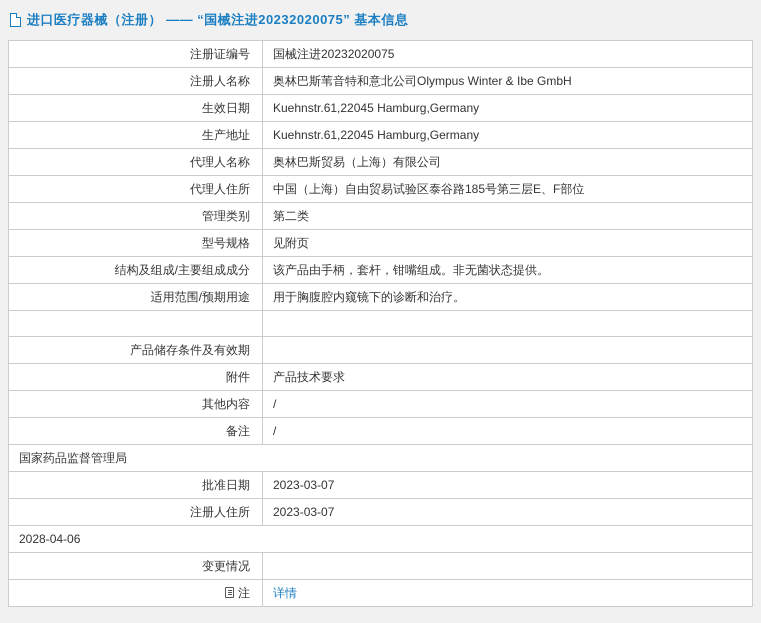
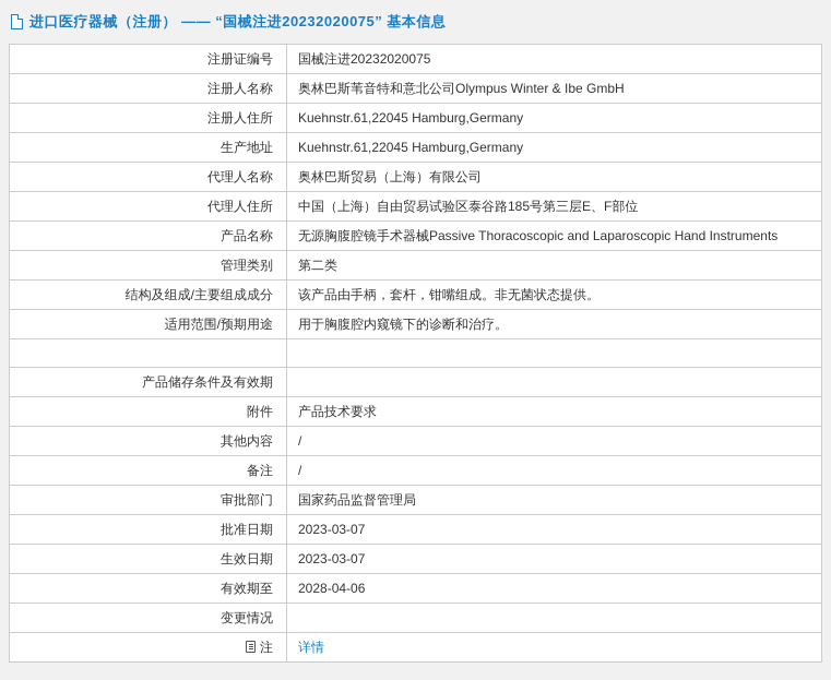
  进口医疗器械（注册） —— “国械注进20232020075” 基本信息
  注册证编号
  国械注进20232020075
  注册人名称
  奥林巴斯苇音特和意北公司Olympus Winter & Ibe GmbH
- 生效日期
+ 注册人住所
  Kuehnstr.61,22045 Hamburg,Germany
  生产地址
  Kuehnstr.61,22045 Hamburg,Germany
  代理人名称
  奥林巴斯贸易（上海）有限公司
  代理人住所
  中国（上海）自由贸易试验区泰谷路185号第三层E、F部位
+ 产品名称
+ 无源胸腹腔镜手术器械Passive Thoracoscopic and Laparoscopic Hand Instruments
  管理类别
  第二类
- 型号规格
- 见附页
  结构及组成/主要组成成分
  该产品由手柄，套杆，钳嘴组成。非无菌状态提供。
  适用范围/预期用途
  用于胸腹腔内窥镜下的诊断和治疗。
  产品储存条件及有效期
  附件
  产品技术要求
  其他内容
  /
  备注
  /
+ 审批部门
  国家药品监督管理局
  批准日期
  2023-03-07
- 注册人住所
+ 生效日期
  2023-03-07
+ 有效期至
  2028-04-06
  变更情况
  注
  详情
